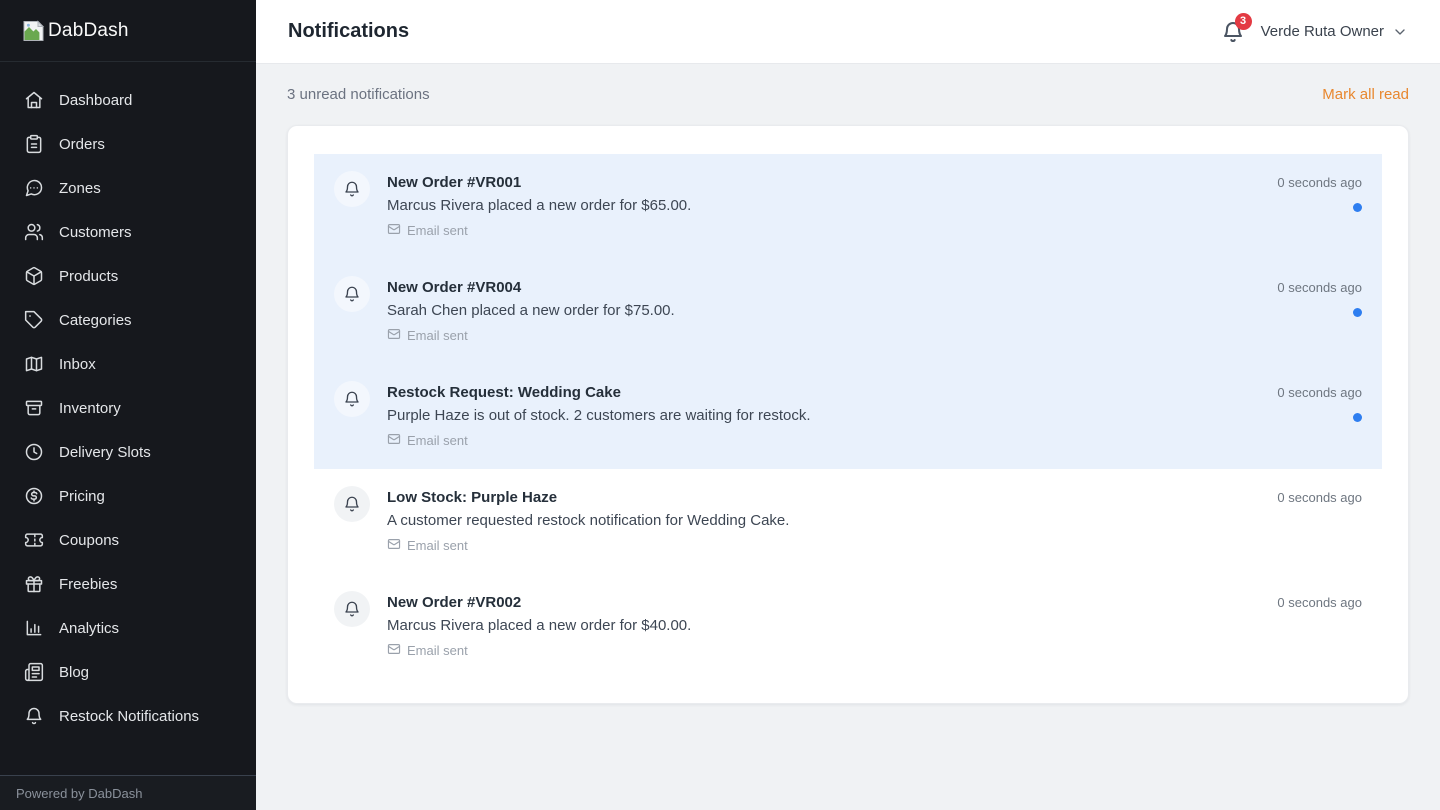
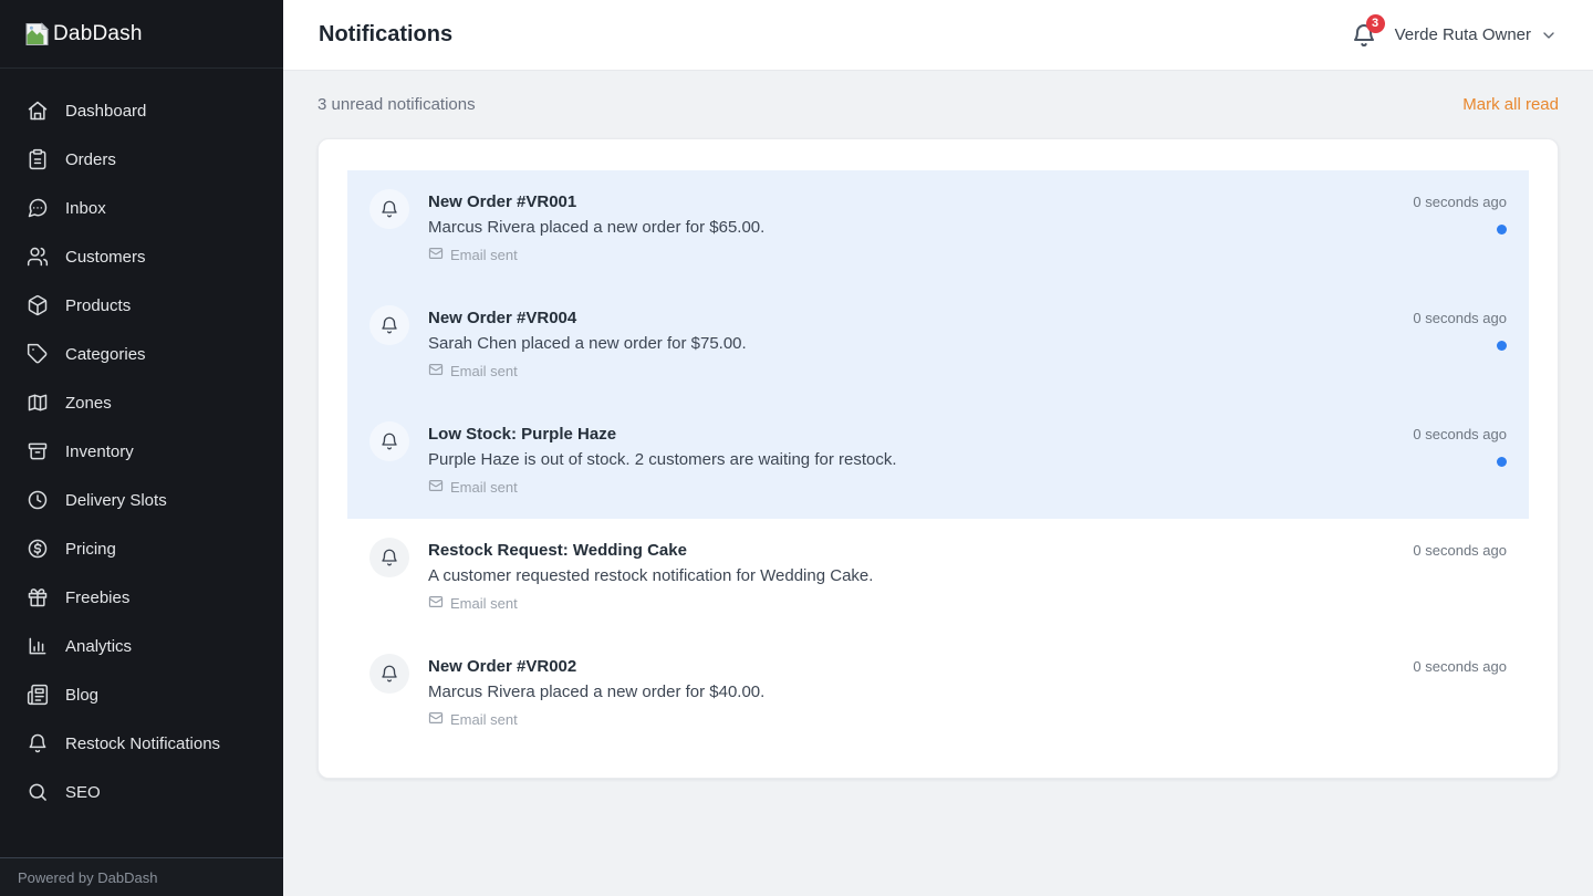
  DabDash
  Dashboard
  Orders
- Zones
+ Inbox
  Customers
  Products
  Categories
- Inbox
+ Zones
  Inventory
  Delivery Slots
  Pricing
- Coupons
  Freebies
  Analytics
  Blog
  Restock Notifications
+ SEO
  Powered by DabDash
  Notifications
  3
  Verde Ruta Owner
  3 unread notifications
  Mark all read
  New Order #VR001
  Marcus Rivera placed a new order for $65.00.
  Email sent
  0 seconds ago
  New Order #VR004
  Sarah Chen placed a new order for $75.00.
  Email sent
  0 seconds ago
- Restock Request: Wedding Cake
+ Low Stock: Purple Haze
  Purple Haze is out of stock. 2 customers are waiting for restock.
  Email sent
  0 seconds ago
- Low Stock: Purple Haze
+ Restock Request: Wedding Cake
  A customer requested restock notification for Wedding Cake.
  Email sent
  0 seconds ago
  New Order #VR002
  Marcus Rivera placed a new order for $40.00.
  Email sent
  0 seconds ago
